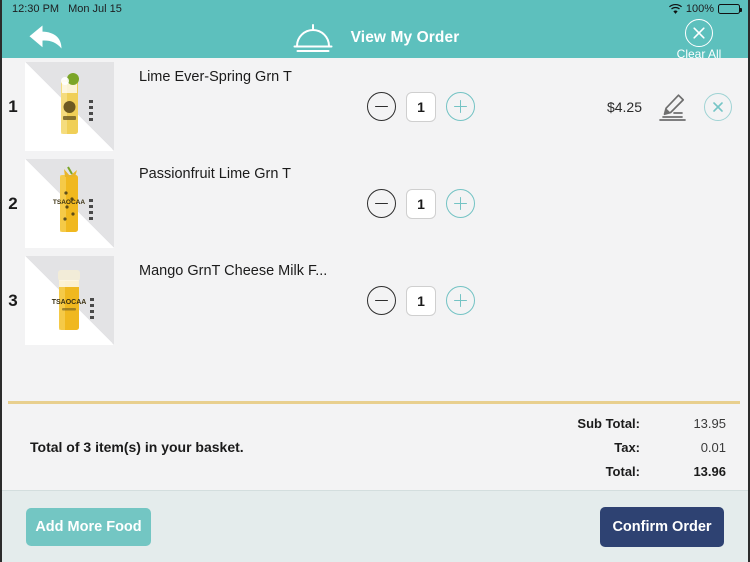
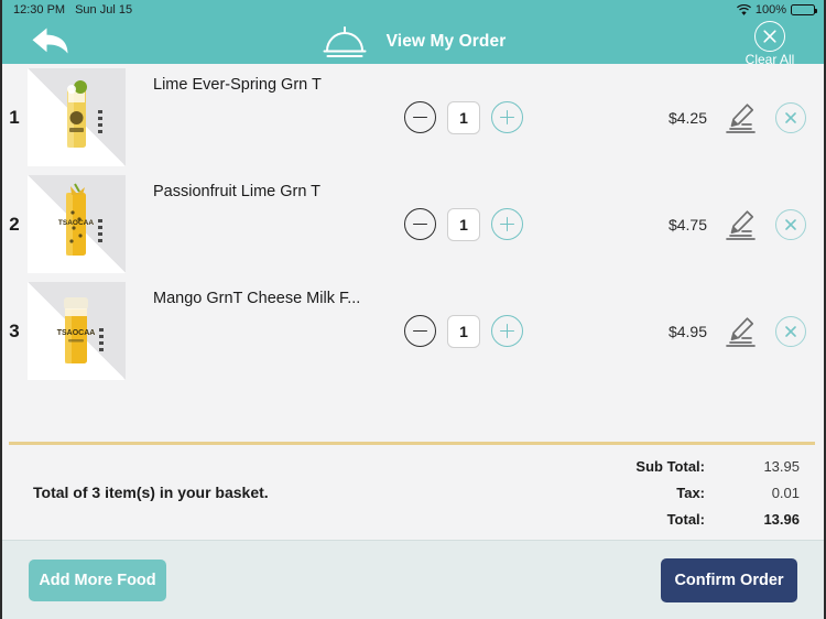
  12:30 PM
- Mon Jul 15
+ Sun Jul 15
  100%
  View My Order
  Clear All
  1
  Lime Ever-Spring Grn T
  1
  $4.25
  2
  Passionfruit Lime Grn T
  1
+ $4.75
  3
  Mango GrnT Cheese Milk F...
  1
+ $4.95
  Total of 3 item(s) in your basket.
  Sub Total:
  13.95
  Tax:
  0.01
  Total:
  13.96
  Add More Food
  Confirm Order
